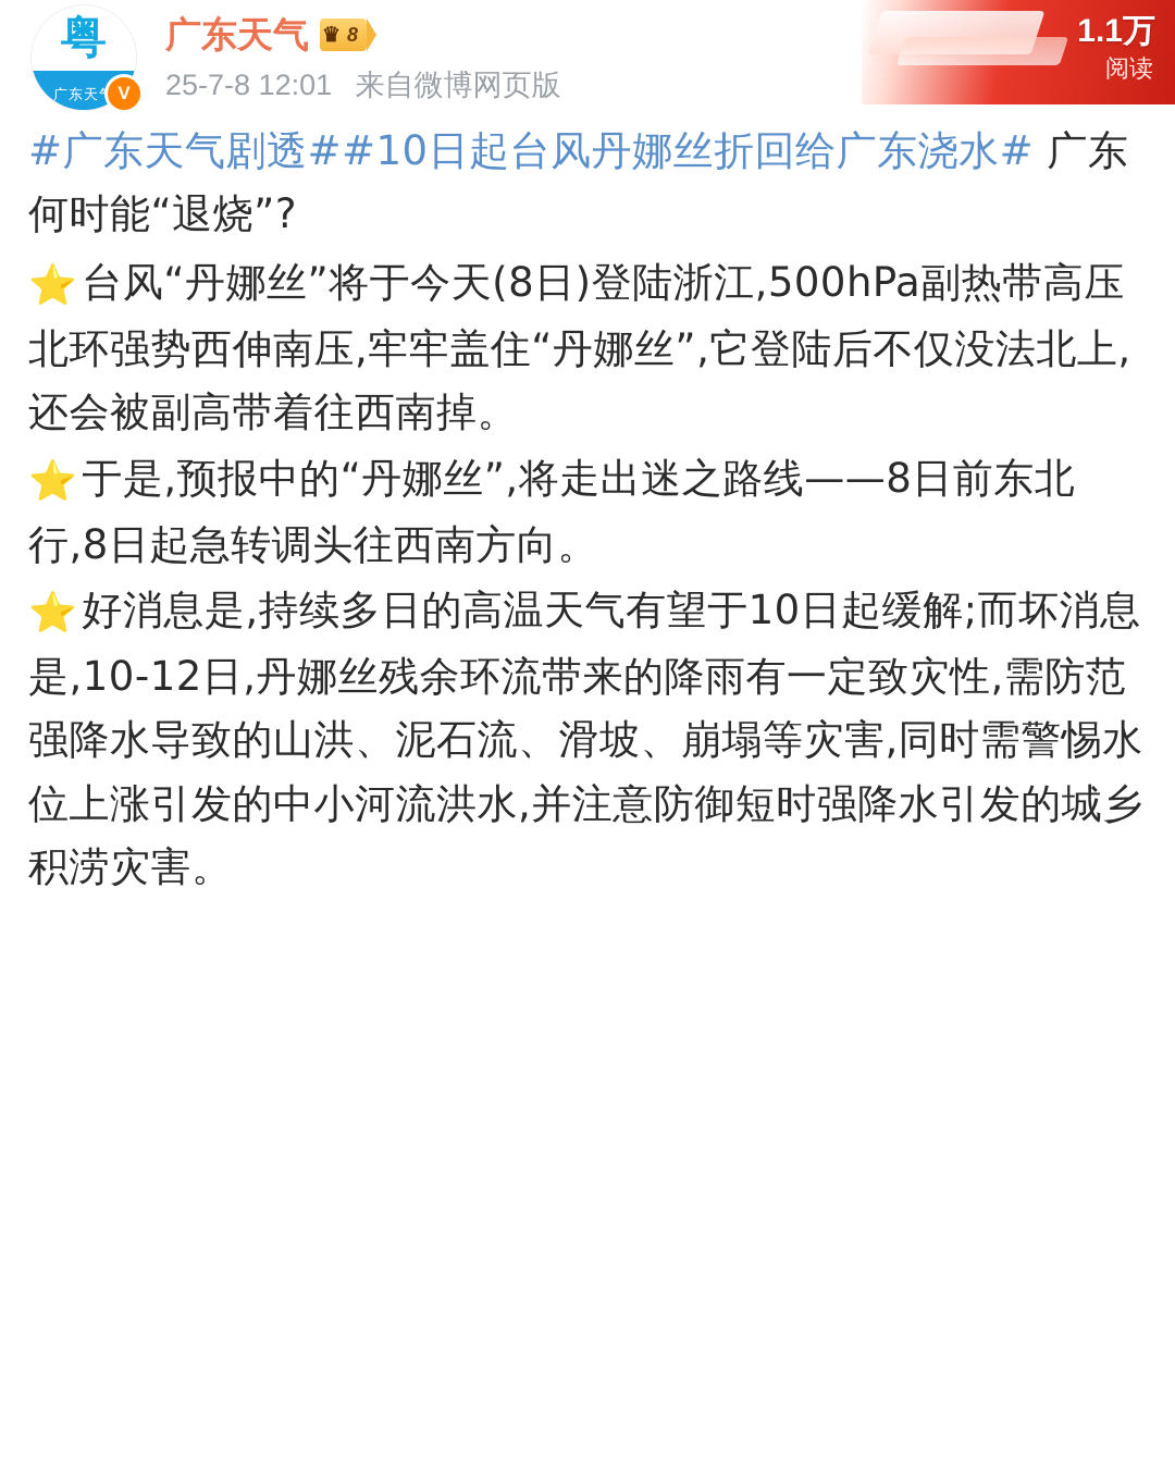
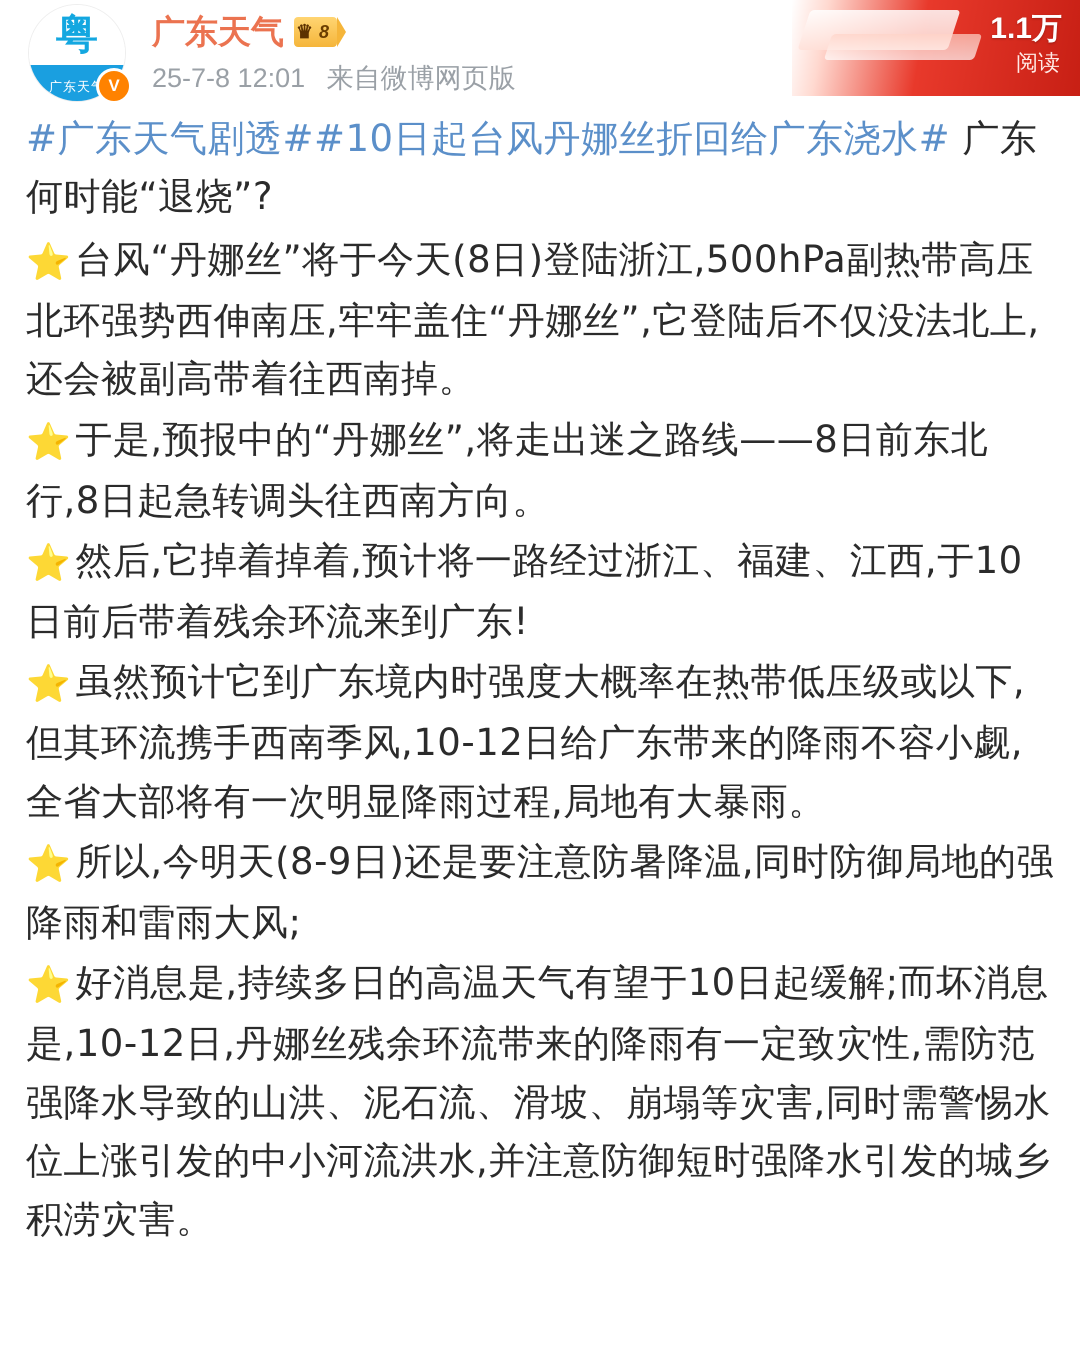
  粤
  广东天
  V
  广东天气
  ♛
  8
  25-7-8 12:01 来自微博网页版
  1.1万
  阅读
  #广东天气剧透##10日起台风丹娜丝折回给广东浇水# 广东何时能“退烧”?
  ⭐台风“丹娜丝”将于今天(8日)登陆浙江,500hPa副热带高压北环强势西伸南压,牢牢盖住“丹娜丝”,它登陆后不仅没法北上,还会被副高带着往西南掉。
  ⭐于是,预报中的“丹娜丝”,将走出迷之路线——8日前东北行,8日起急转调头往西南方向。
+ ⭐然后,它掉着掉着,预计将一路经过浙江、福建、江西,于10日前后带着残余环流来到广东!
+ ⭐虽然预计它到广东境内时强度大概率在热带低压级或以下,但其环流携手西南季风,10-12日给广东带来的降雨不容小觑,全省大部将有一次明显降雨过程,局地有大暴雨。
+ ⭐所以,今明天(8-9日)还是要注意防暑降温,同时防御局地的强降雨和雷雨大风;
  ⭐好消息是,持续多日的高温天气有望于10日起缓解;而坏消息是,10-12日,丹娜丝残余环流带来的降雨有一定致灾性,需防范强降水导致的山洪、泥石流、滑坡、崩塌等灾害,同时需警惕水位上涨引发的中小河流洪水,并注意防御短时强降水引发的城乡积涝灾害。
